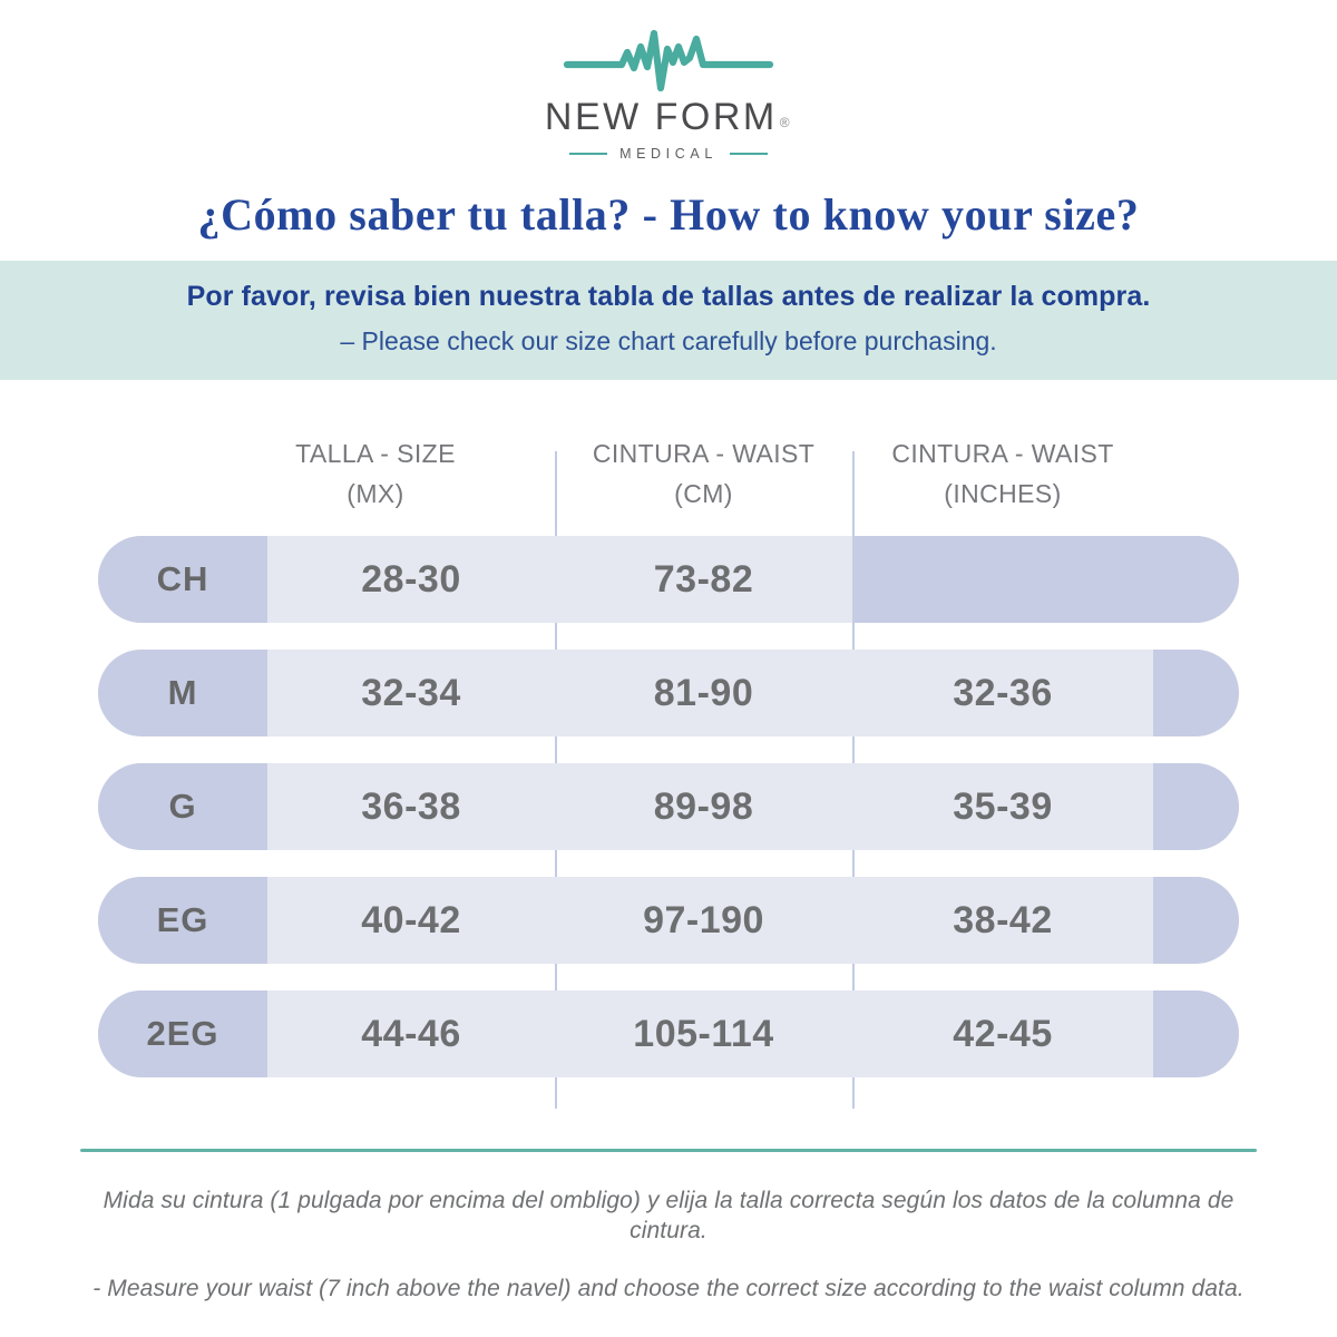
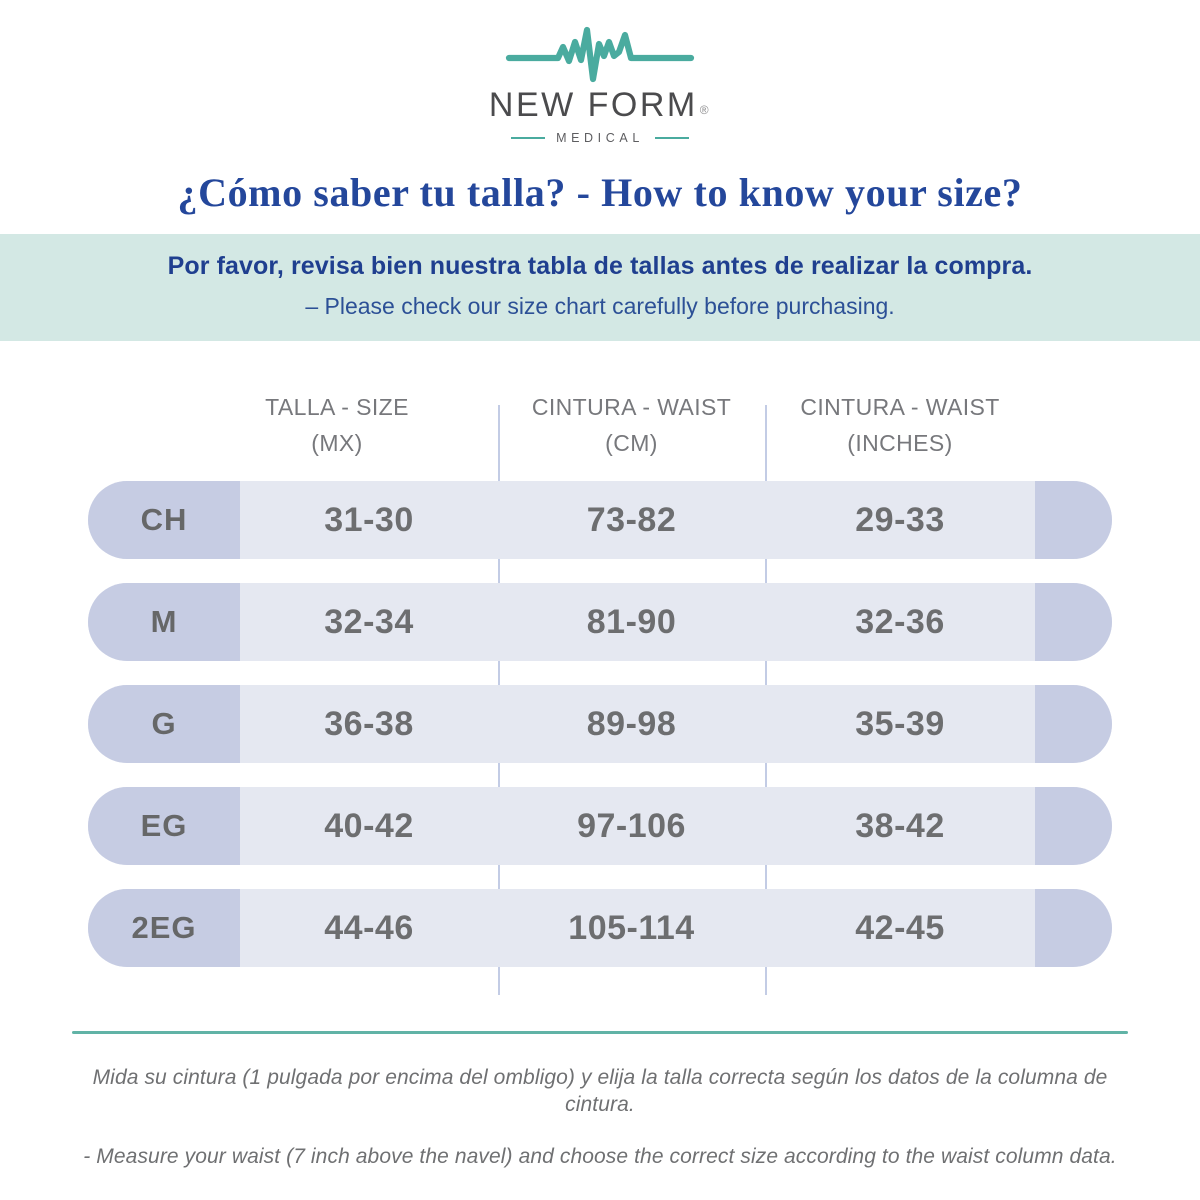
  NEW FORM
  ®
  MEDICAL
  ¿Cómo saber tu talla? - How to know your size?
  Por favor, revisa bien nuestra tabla de tallas antes de realizar la compra.
  – Please check our size chart carefully before purchasing.
  TALLA - SIZE
  (MX)
  CINTURA - WAIST
  (CM)
  CINTURA - WAIST
  (INCHES)
  CH
- 28-30
+ 31-30
  73-82
+ 29-33
  M
  32-34
  81-90
  32-36
  G
  36-38
  89-98
  35-39
  EG
  40-42
- 97-190
+ 97-106
  38-42
  2EG
  44-46
  105-114
  42-45
  Mida su cintura (1 pulgada por encima del ombligo) y elija la talla correcta según los datos de la columna de cintura.
  - Measure your waist (7 inch above the navel) and choose the correct size according to the waist column data.
